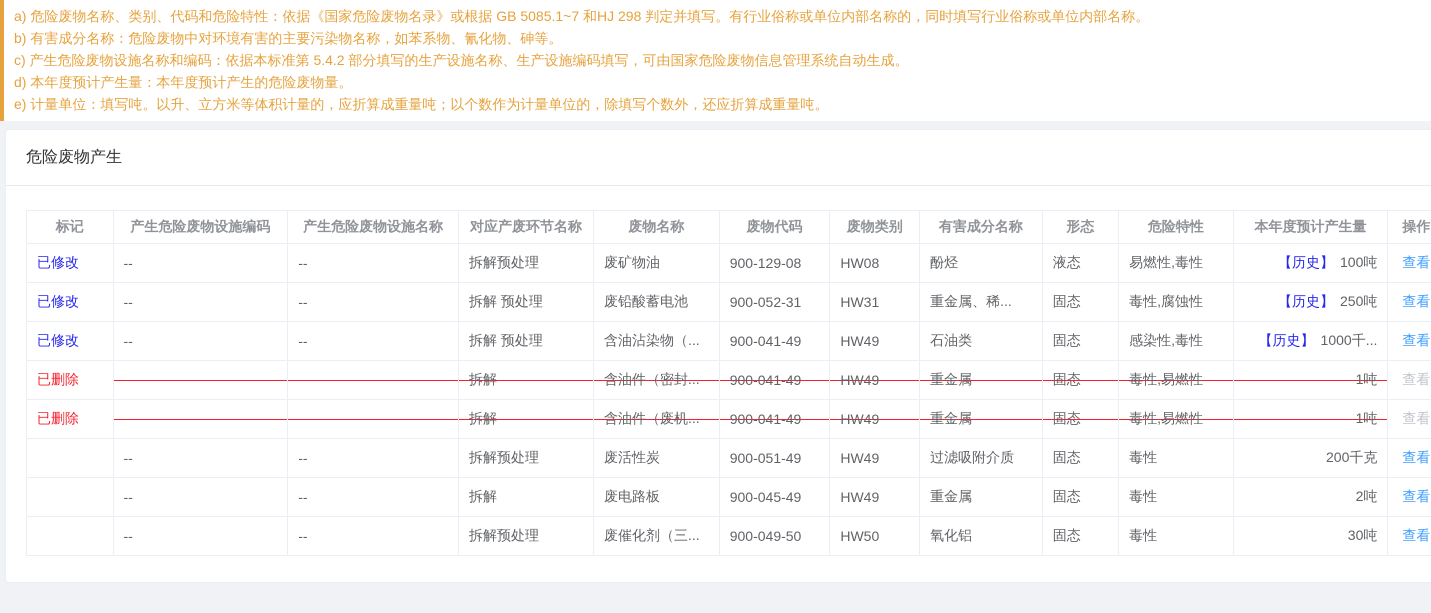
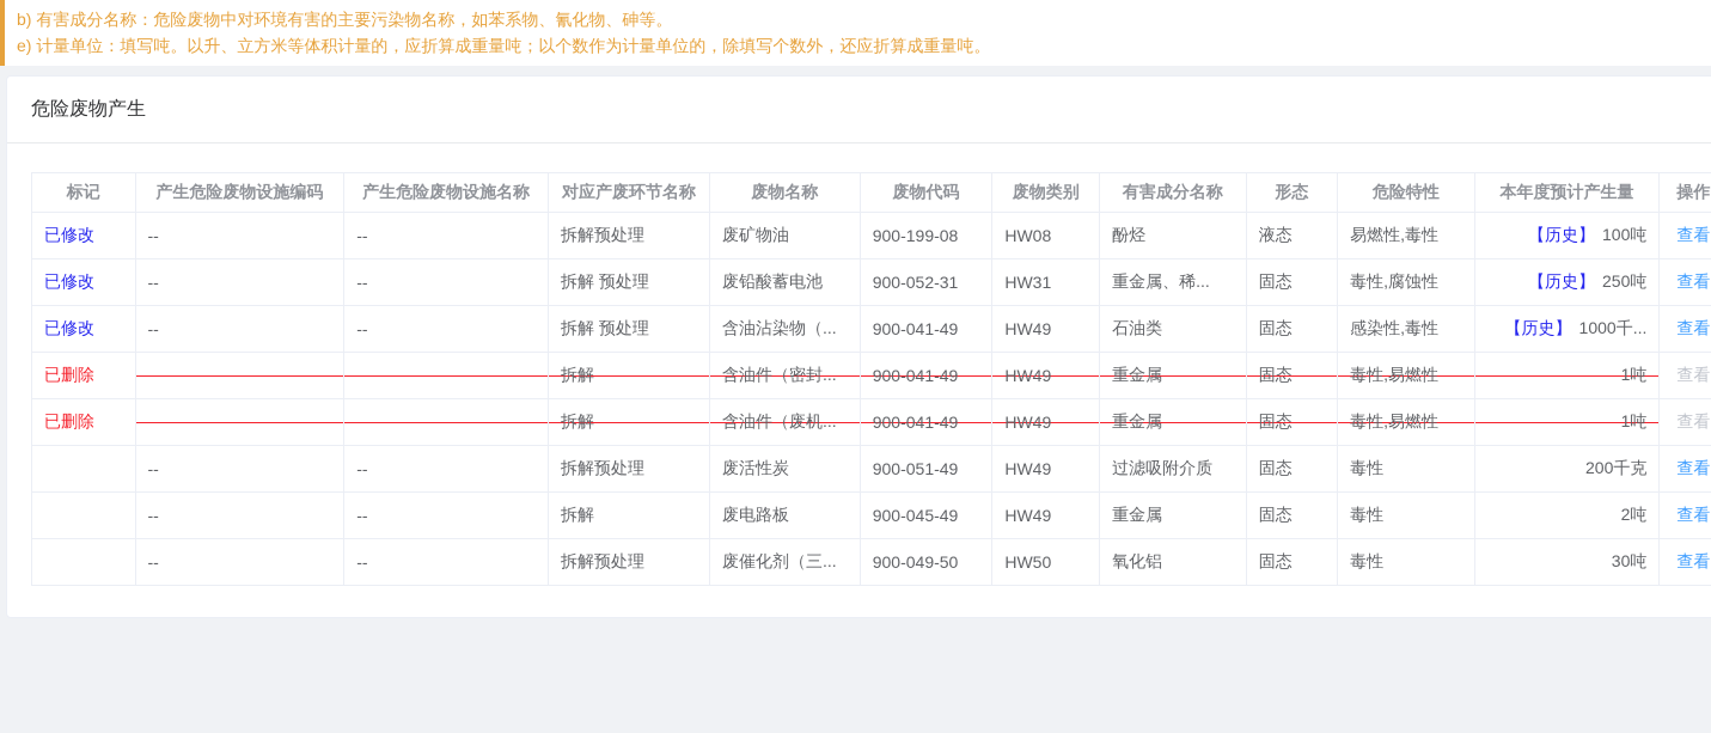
- a) 危险废物名称、类别、代码和危险特性：依据《国家危险废物名录》或根据 GB 5085.1~7 和HJ 298 判定并填写。有行业俗称或单位内部名称的，同时填写行业俗称或单位内部名称。
  b) 有害成分名称：危险废物中对环境有害的主要污染物名称，如苯系物、氰化物、砷等。
- c) 产生危险废物设施名称和编码：依据本标准第 5.4.2 部分填写的生产设施名称、生产设施编码填写，可由国家危险废物信息管理系统自动生成。
- d) 本年度预计产生量：本年度预计产生的危险废物量。
  e) 计量单位：填写吨。以升、立方米等体积计量的，应折算成重量吨；以个数作为计量单位的，除填写个数外，还应折算成重量吨。
  危险废物产生
  标记	产生危险废物设施编码	产生危险废物设施名称	对应产废环节名称	废物名称	废物代码	废物类别	有害成分名称	形态	危险特性	本年度预计产生量	操作
- 已修改	--	--	拆解预处理	废矿物油	900-129-08	HW08	酚烃	液态	易燃性,毒性	【历史】 100吨	查看
+ 已修改	--	--	拆解预处理	废矿物油	900-199-08	HW08	酚烃	液态	易燃性,毒性	【历史】 100吨	查看
  已修改	--	--	拆解 预处理	废铅酸蓄电池	900-052-31	HW31	重金属、稀...	固态	毒性,腐蚀性	【历史】 250吨	查看
  已修改	--	--	拆解 预处理	含油沾染物（...	900-041-49	HW49	石油类	固态	感染性,毒性	【历史】 1000千...	查看
  已删除			拆解	含油件（密封...	900-041-49	HW49	重金属	固态	毒性,易燃性	1吨	查看
  已删除			拆解	含油件（废机...	900-041-49	HW49	重金属	固态	毒性,易燃性	1吨	查看
  	--	--	拆解预处理	废活性炭	900-051-49	HW49	过滤吸附介质	固态	毒性	200千克	查看
  	--	--	拆解	废电路板	900-045-49	HW49	重金属	固态	毒性	2吨	查看
  	--	--	拆解预处理	废催化剂（三...	900-049-50	HW50	氧化铝	固态	毒性	30吨	查看
